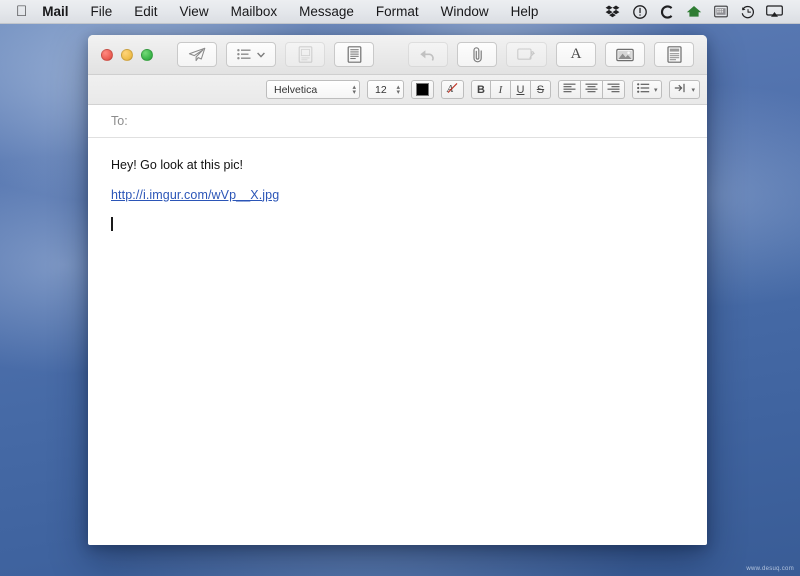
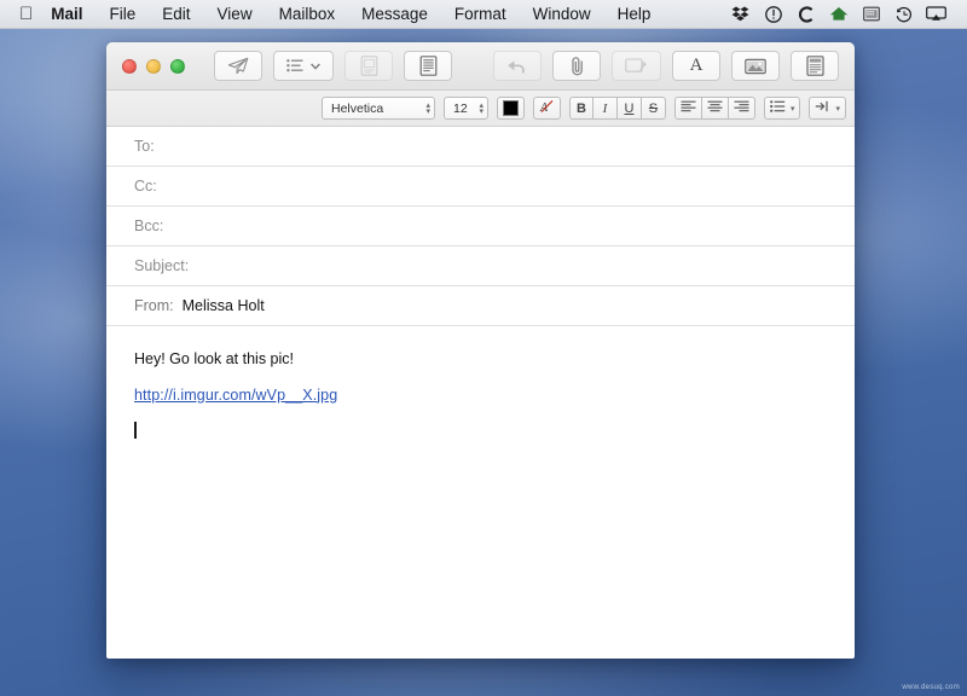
  
  Mail
  File
  Edit
  View
  Mailbox
  Message
  Format
  Window
  Help
  A
  Helvetica
  12
  A
  B
  I
  U
  S
  To:
+ Cc:
+ Bcc:
+ Subject:
+ From:
+ Melissa Holt
  Hey! Go look at this pic!
  http://i.imgur.com/wVp__X.jpg
